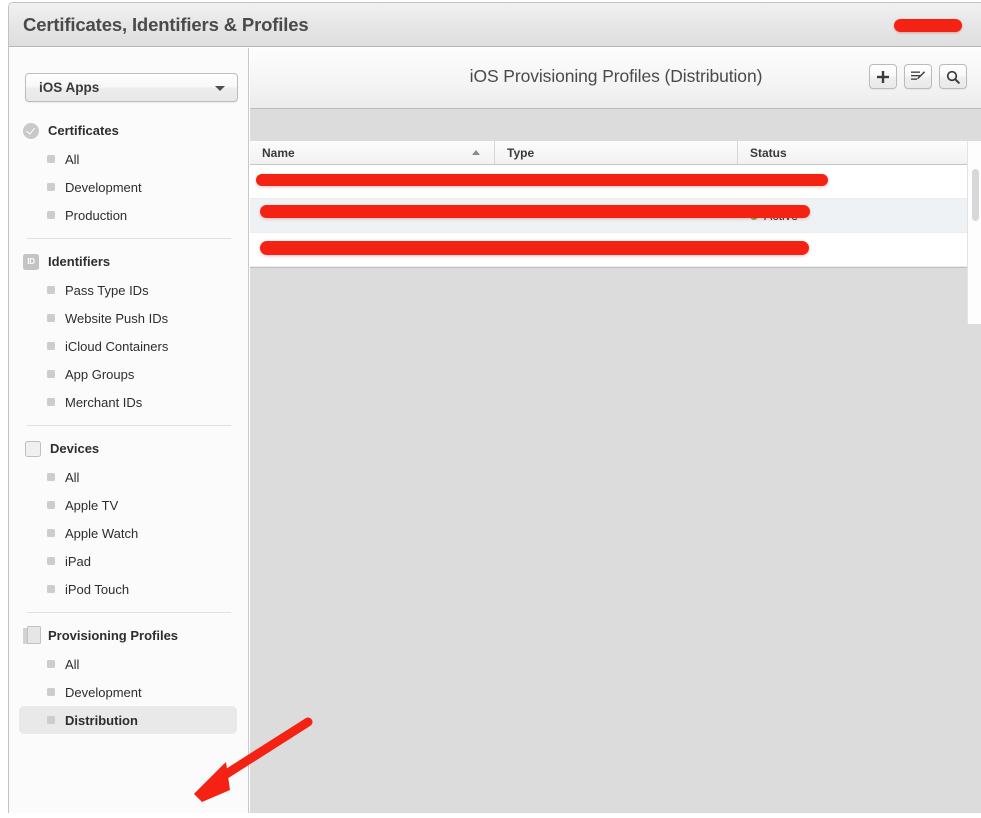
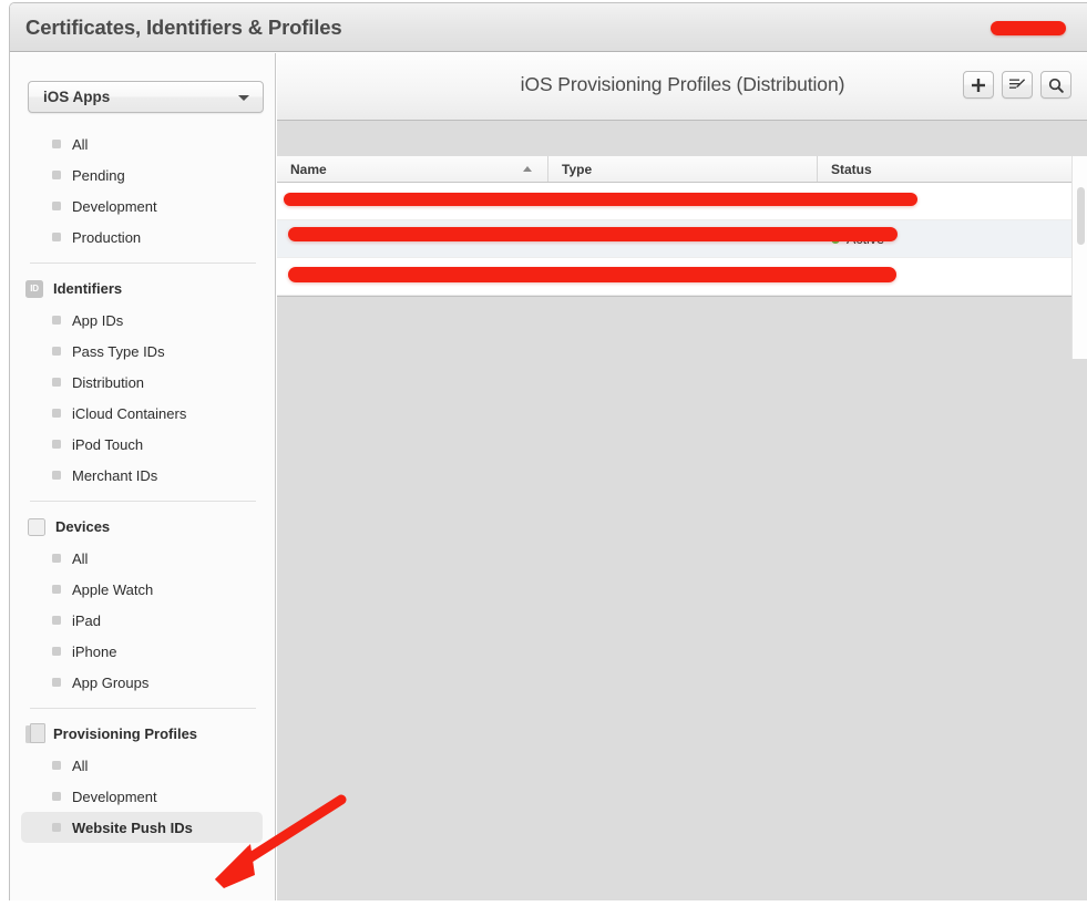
  Certificates, Identifiers & Profiles
  iOS Apps
- Certificates
  All
+ Pending
  Development
  Production
  ID
  Identifiers
+ App IDs
  Pass Type IDs
- Website Push IDs
+ Distribution
  iCloud Containers
- App Groups
+ iPod Touch
  Merchant IDs
  Devices
  All
- Apple TV
  Apple Watch
  iPad
+ iPhone
- iPod Touch
+ App Groups
  Provisioning Profiles
  All
  Development
- Distribution
+ Website Push IDs
  iOS Provisioning Profiles (Distribution)
  Name
  Type
  Status
